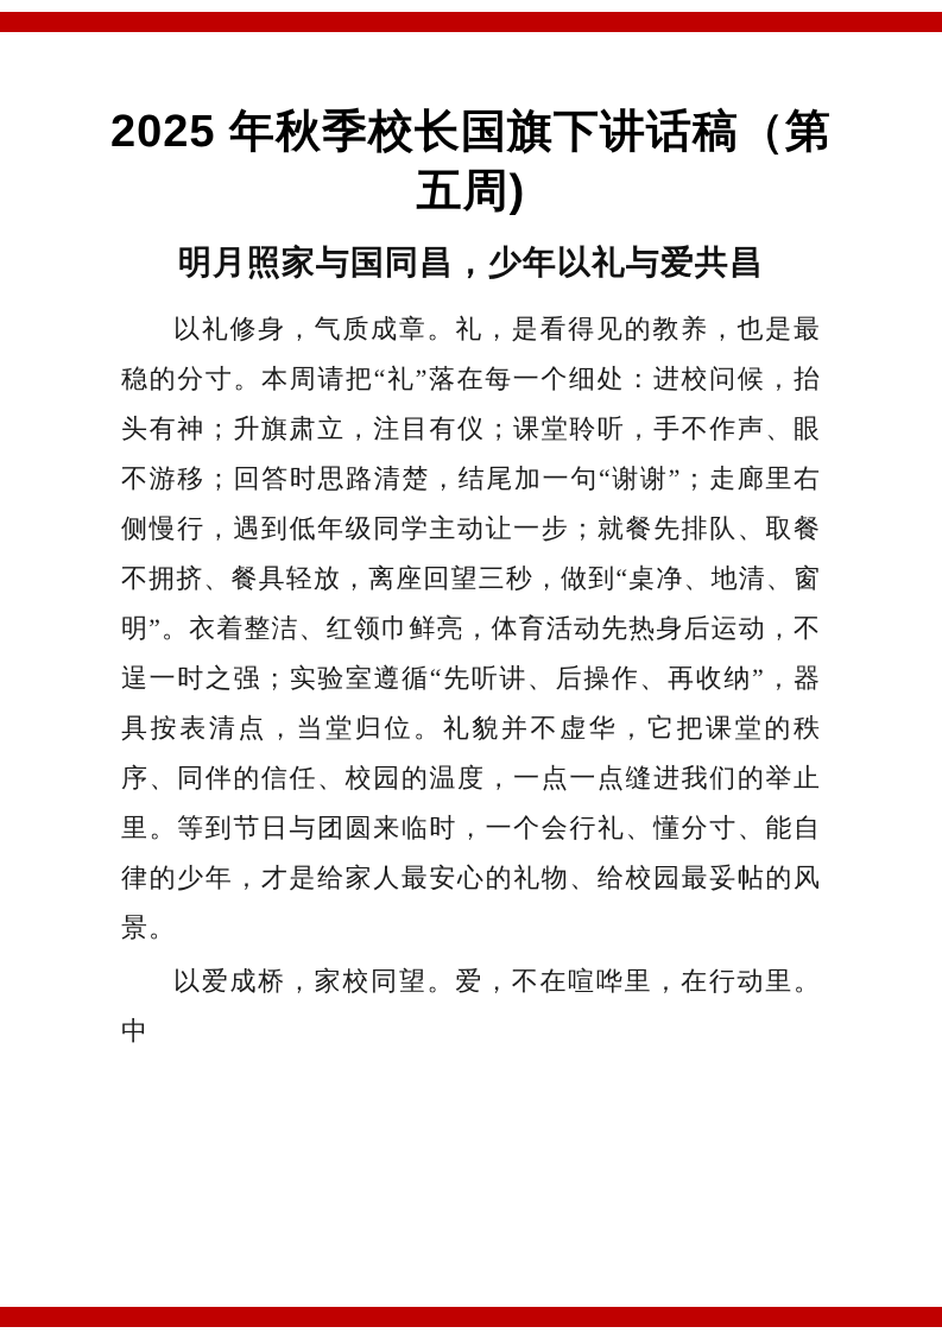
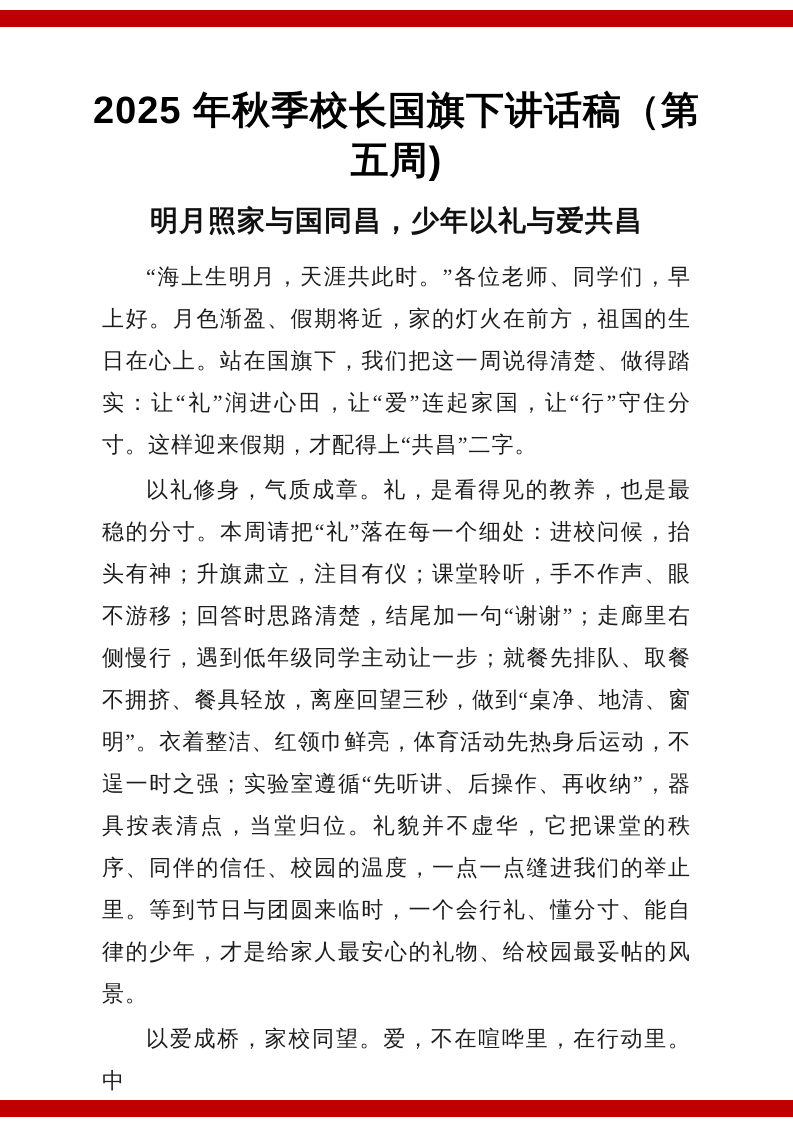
  2025 年秋季校长国旗下讲话稿（第
  五周)
  明月照家与国同昌，少年以礼与爱共昌
+ “海上生明月，天涯共此时。”各位老师、同学们，早上好。月色渐盈、假期将近，家的灯火在前方，祖国的生日在心上。站在国旗下，我们把这一周说得清楚、做得踏实：让“礼”润进心田，让“爱”连起家国，让“行”守住分寸。这样迎来假期，才配得上“共昌”二字。
  以礼修身，气质成章。礼，是看得见的教养，也是最稳的分寸。本周请把“礼”落在每一个细处：进校问候，抬头有神；升旗肃立，注目有仪；课堂聆听，手不作声、眼不游移；回答时思路清楚，结尾加一句“谢谢”；走廊里右侧慢行，遇到低年级同学主动让一步；就餐先排队、取餐不拥挤、餐具轻放，离座回望三秒，做到“桌净、地清、窗明”。衣着整洁、红领巾鲜亮，体育活动先热身后运动，不逞一时之强；实验室遵循“先听讲、后操作、再收纳”，器具按表清点，当堂归位。礼貌并不虚华，它把课堂的秩序、同伴的信任、校园的温度，一点一点缝进我们的举止里。等到节日与团圆来临时，一个会行礼、懂分寸、能自律的少年，才是给家人最安心的礼物、给校园最妥帖的风景。
  以爱成桥，家校同望。爱，不在喧哗里，在行动里。中
